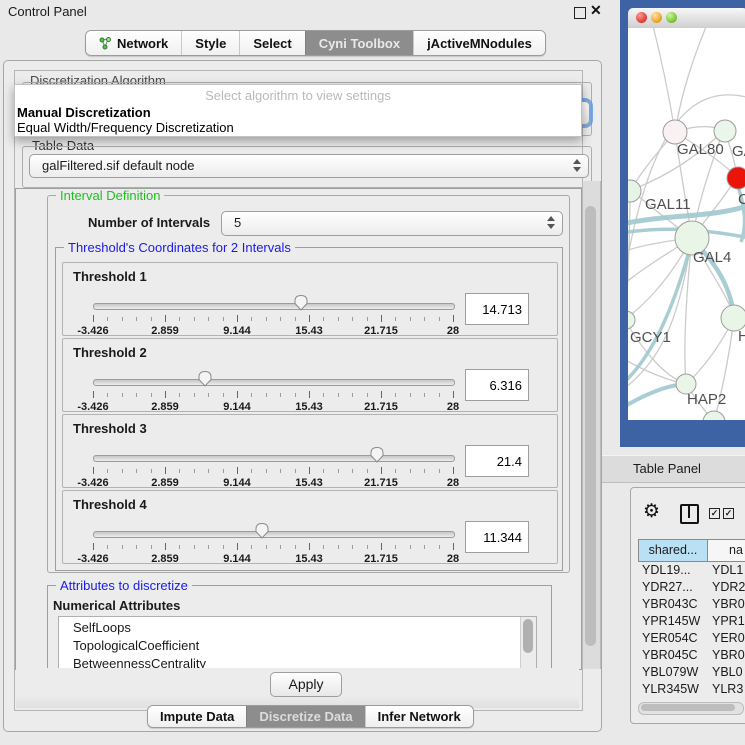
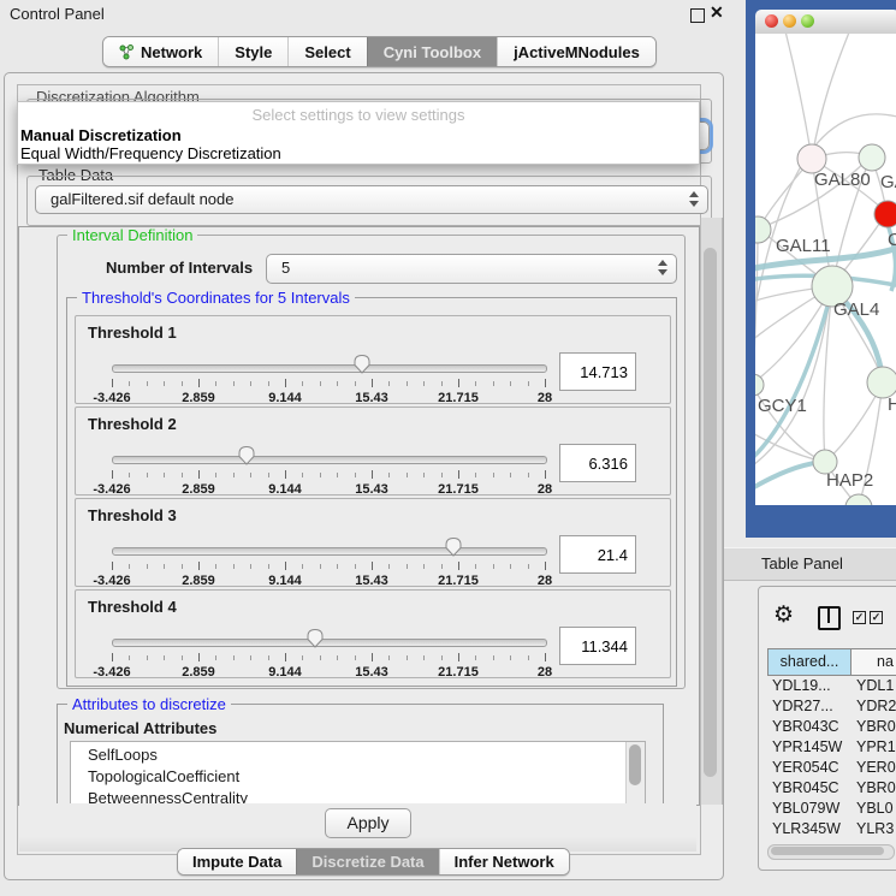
  Control Panel
  ✕
  Network
  Style
  Select
  Cyni Toolbox
  jActiveMNodules
  Discretization Algorithm
- Select algorithm to view settings
+ Select settings to view settings
  Manual Discretization
  Equal Width/Frequency Discretization
  Table Data
  galFiltered.sif default node
  Interval Definition
  Number of Intervals
  5
- Threshold's Coordinates for 2 Intervals
+ Threshold's Coordinates for 5 Intervals
  Threshold 1
  -3.426
  2.859
  9.144
  15.43
  21.715
  28
  14.713
  Threshold 2
  -3.426
  2.859
  9.144
  15.43
  21.715
  28
  6.316
  Threshold 3
  -3.426
  2.859
  9.144
  15.43
  21.715
  28
  21.4
  Threshold 4
  -3.426
  2.859
  9.144
  15.43
  21.715
  28
  11.344
  Attributes to discretize
  Numerical Attributes
  SelfLoops
  TopologicalCoefficient
  BetweennessCentrality
  Apply
  Impute Data
  Discretize Data
  Infer Network
  GAL80
  C
  GAL11
  GAL4
  GCY1
  H
  HAP2
  Table Panel
  ⚙
  ✓
  ✓
  shared...
  na
  YDL19...
  YDL1
  YDR27...
  YDR2
  YBR043C
  YBR0
  YPR145W
  YPR1
  YER054C
  YER0
  YBR045C
  YBR0
  YBL079W
  YBL0
  YLR345W
  YLR3
